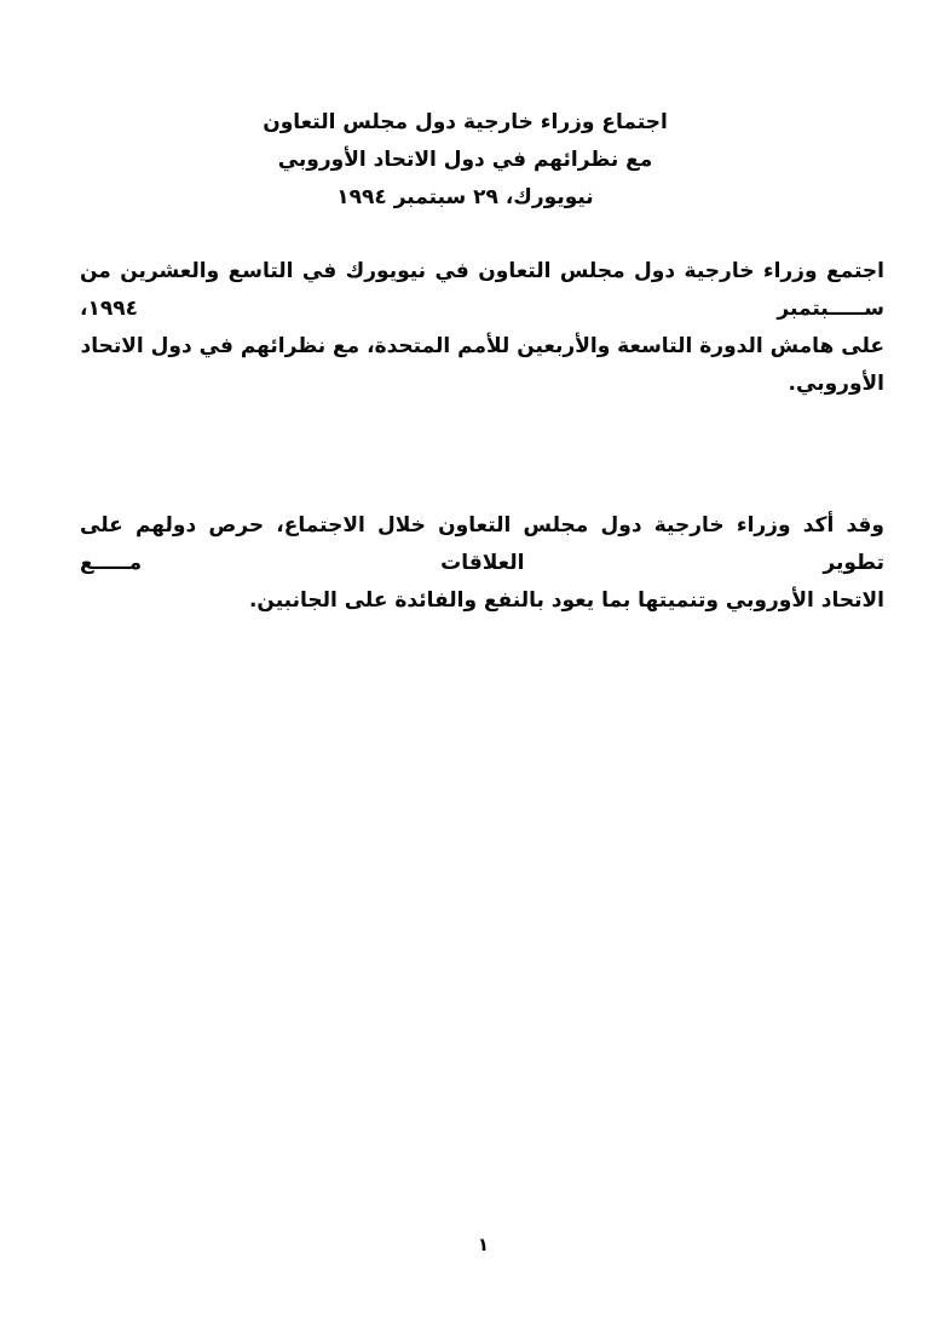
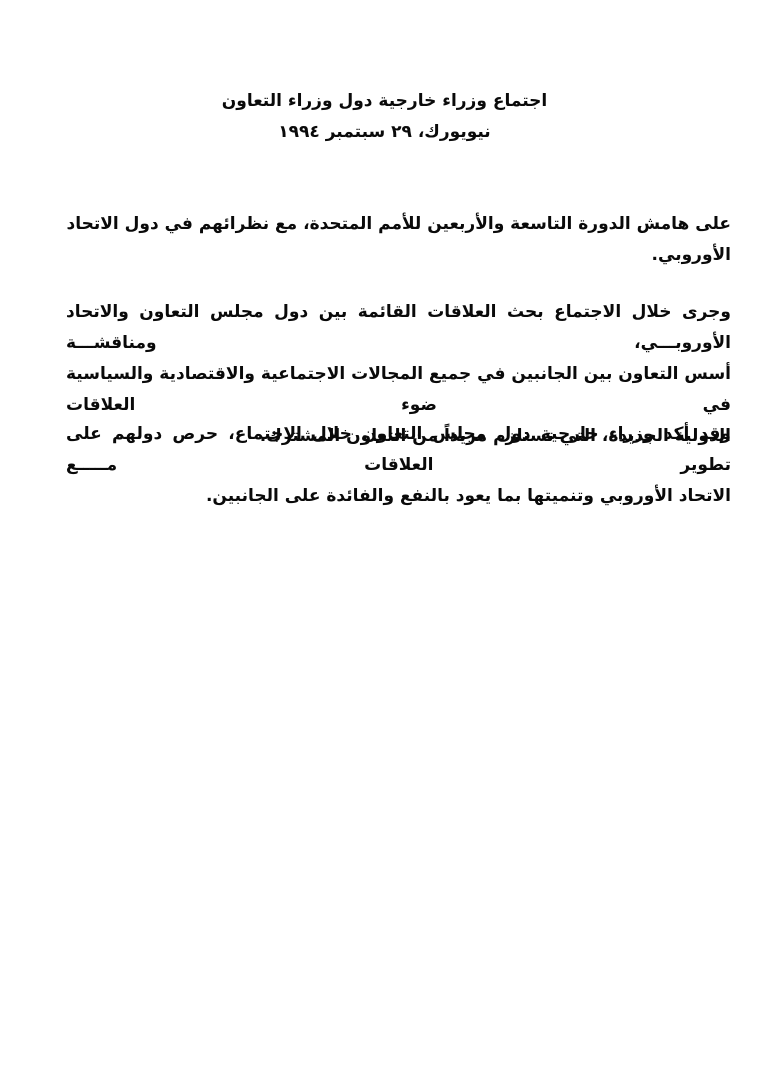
- اجتماع وزراء خارجية دول مجلس التعاون
+ اجتماع وزراء خارجية دول وزراء التعاون
- مع نظرائهم في دول الاتحاد الأوروبي
  نيويورك، ٢٩ سبتمبر ١٩٩٤
- اجتمع وزراء خارجية دول مجلس التعاون في نيويورك في التاسع والعشرين من ســـــبتمبر ١٩٩٤،
  على هامش الدورة التاسعة والأربعين للأمم المتحدة، مع نظرائهم في دول الاتحاد الأوروبي.
+ وجرى خلال الاجتماع بحث العلاقات القائمة بين دول مجلس التعاون والاتحاد الأوروبـــي، ومناقشـــة
+ أسس التعاون بين الجانبين في جميع المجالات الاجتماعية والاقتصادية والسياسية في ضوء العلاقات
+ الدولية الجديدة، التي تستلزم مزيداً من التعاون المشترك.
  وقد أكد وزراء خارجية دول مجلس التعاون خلال الاجتماع، حرص دولهم على تطوير العلاقات مـــــع
  الاتحاد الأوروبي وتنميتها بما يعود بالنفع والفائدة على الجانبين.
- ١
